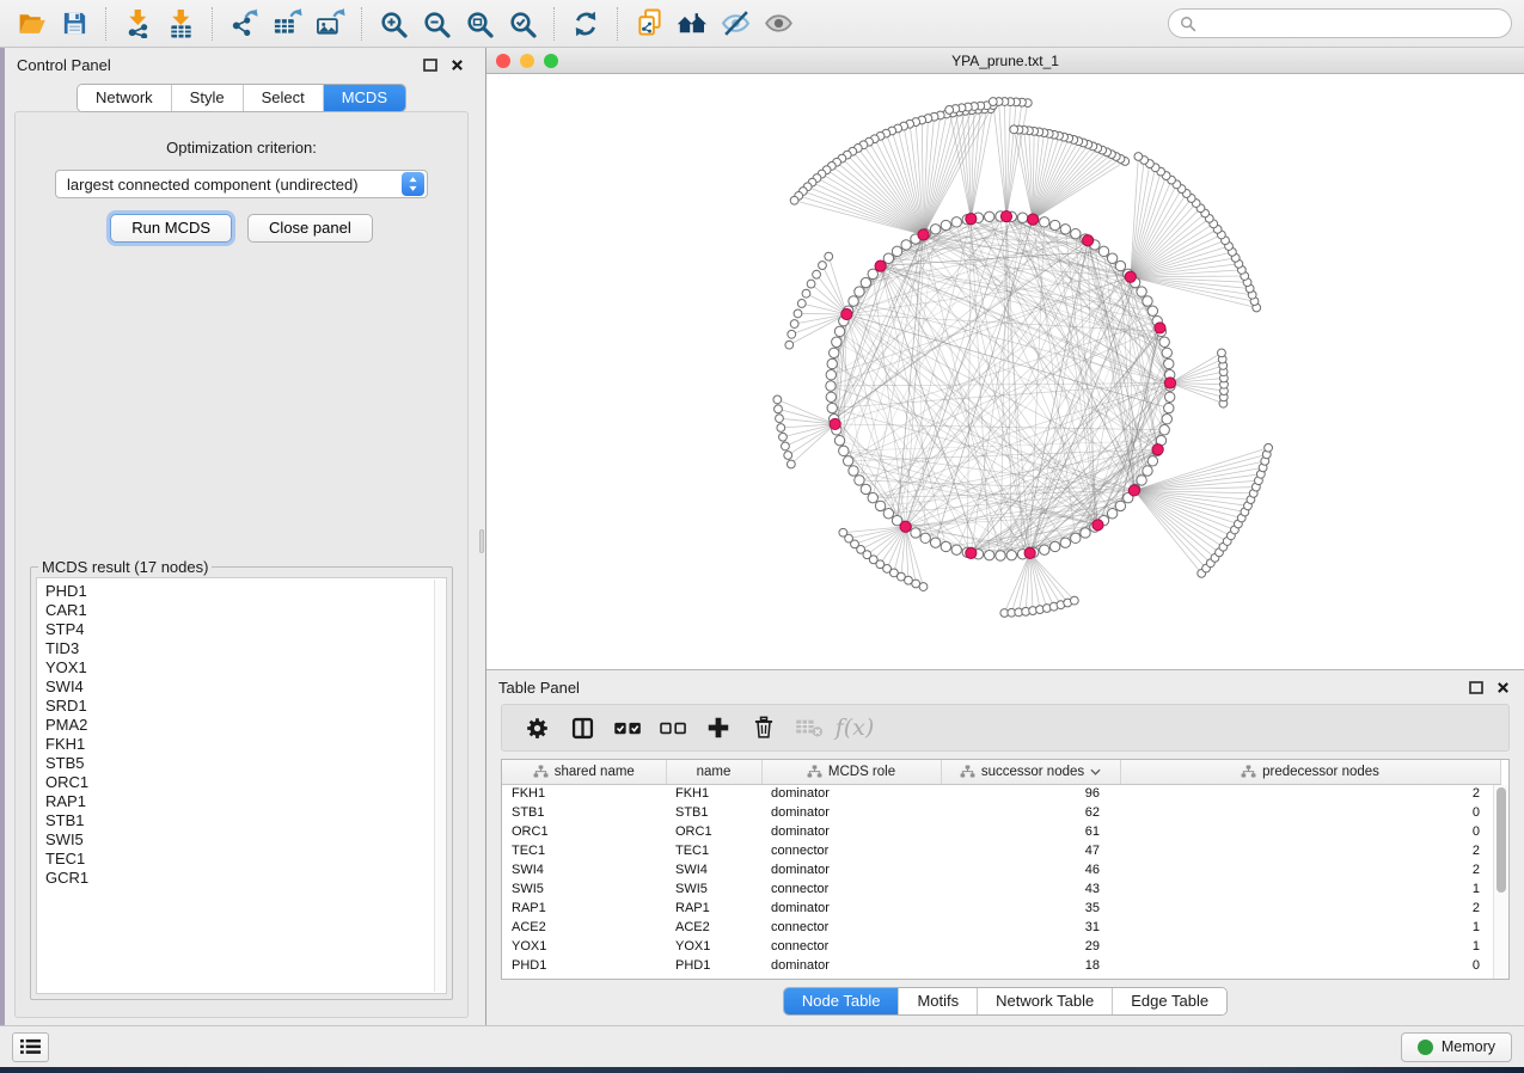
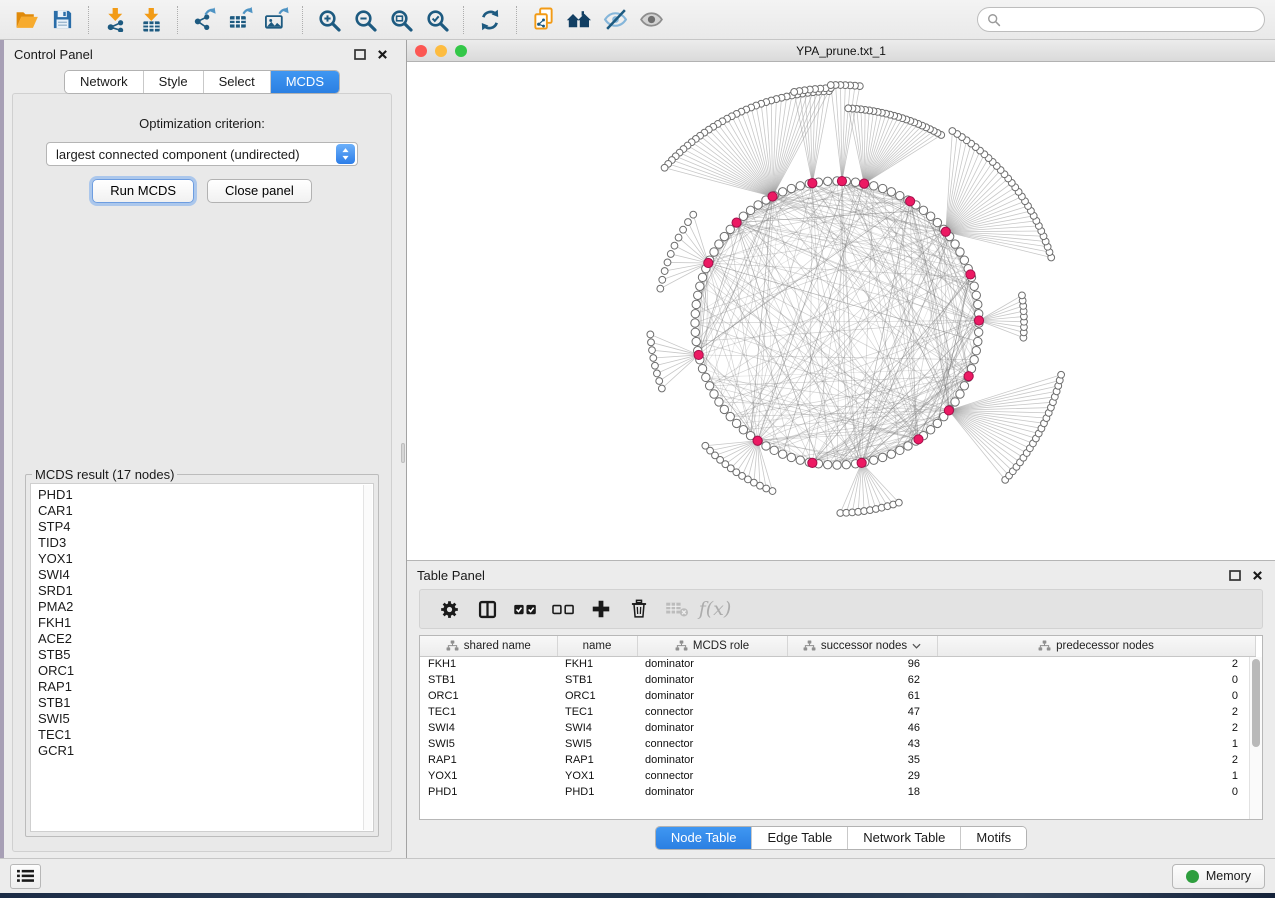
  Control Panel
  Network
  Style
  Select
  MCDS
  Optimization criterion:
  largest connected component (undirected)
  Run MCDS
  Close panel
  MCDS result (17 nodes)
  PHD1
  CAR1
  STP4
  TID3
  YOX1
  SWI4
  SRD1
  PMA2
  FKH1
+ ACE2
  STB5
  ORC1
  RAP1
  STB1
  SWI5
  TEC1
  GCR1
  YPA_prune.txt_1
  Table Panel
  f(x)
  shared name	name	MCDS role	successor nodes	predecessor nodes
  FKH1	FKH1	dominator	96	2
  STB1	STB1	dominator	62	0
  ORC1	ORC1	dominator	61	0
  TEC1	TEC1	connector	47	2
  SWI4	SWI4	dominator	46	2
  SWI5	SWI5	connector	43	1
  RAP1	RAP1	dominator	35	2
- ACE2	ACE2	connector	31	1
  YOX1	YOX1	connector	29	1
  PHD1	PHD1	dominator	18	0
  Node Table
- Motifs
+ Edge Table
  Network Table
- Edge Table
+ Motifs
  Memory
